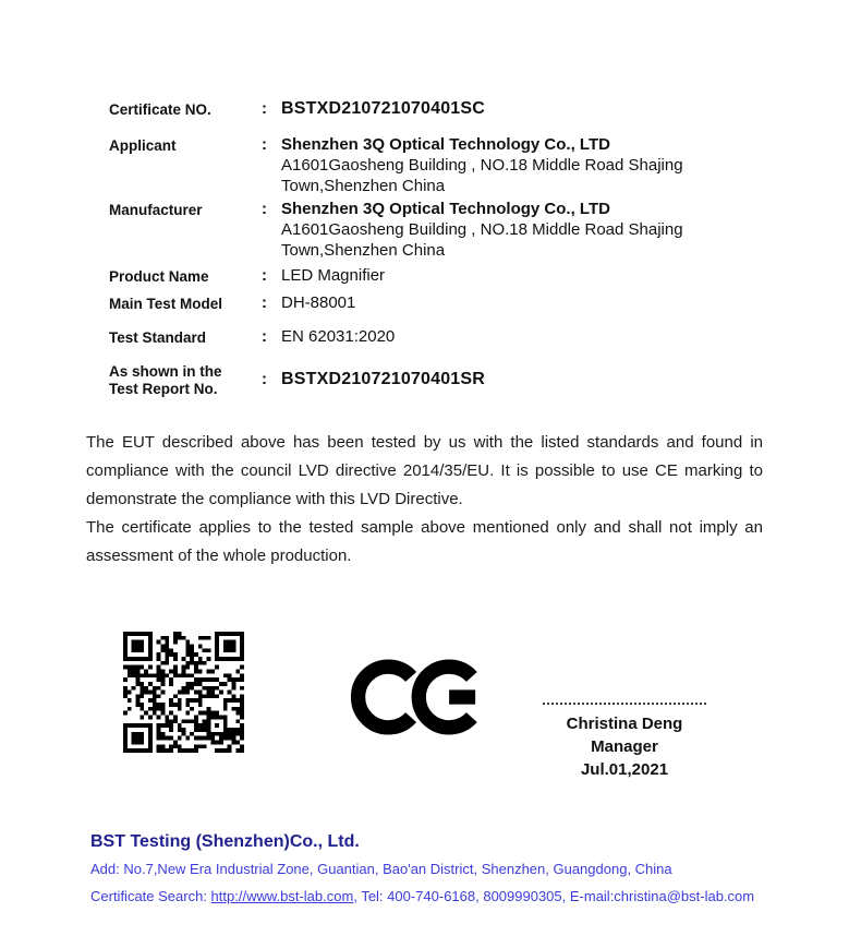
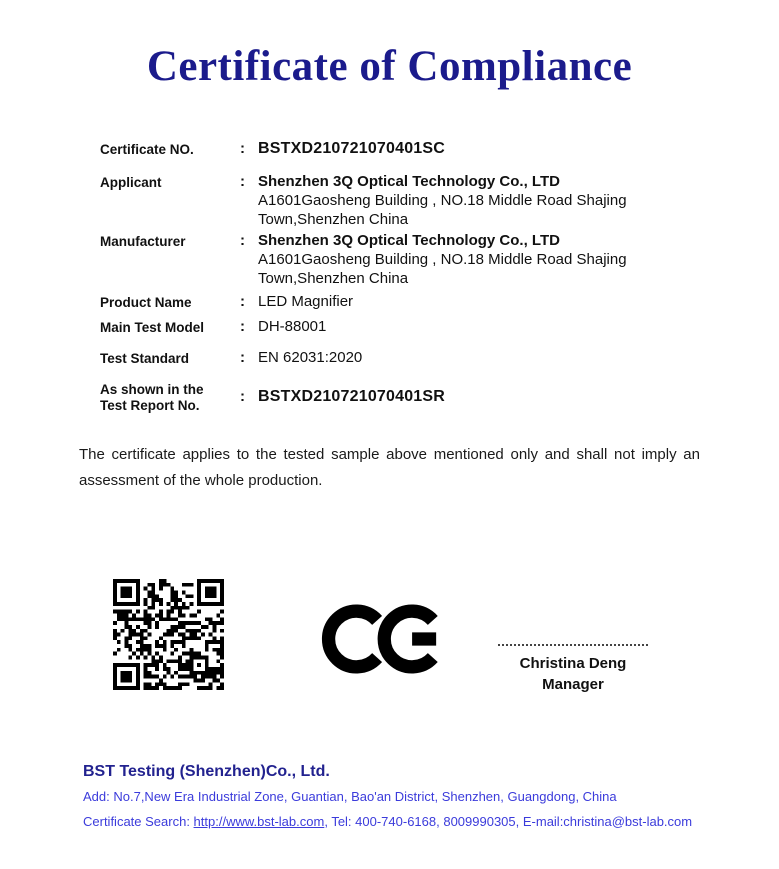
+ Certificate of Compliance
  Certificate NO.
  :
  BSTXD210721070401SC
  Applicant
  :
  Shenzhen 3Q Optical Technology Co., LTD
  A1601Gaosheng Building , NO.18 Middle Road Shajing
  Town,Shenzhen China
  Manufacturer
  :
  Shenzhen 3Q Optical Technology Co., LTD
  A1601Gaosheng Building , NO.18 Middle Road Shajing
  Town,Shenzhen China
  Product Name
  :
  LED Magnifier
  Main Test Model
  :
  DH-88001
  Test Standard
  :
  EN 62031:2020
  As shown in the
  Test Report No.
  :
  BSTXD210721070401SR
- The EUT described above has been tested by us with the listed standards and found in compliance with the council LVD directive 2014/35/EU. It is possible to use CE marking to demonstrate the compliance with this LVD Directive.
  The certificate applies to the tested sample above mentioned only and shall not imply an assessment of the whole production.
  Christina Deng
  Manager
- Jul.01,2021
  BST Testing (Shenzhen)Co., Ltd.
  Add: No.7,New Era Industrial Zone, Guantian, Bao'an District, Shenzhen, Guangdong, China
  Certificate Search: http://www.bst-lab.com, Tel: 400-740-6168, 8009990305, E-mail:christina@bst-lab.com
